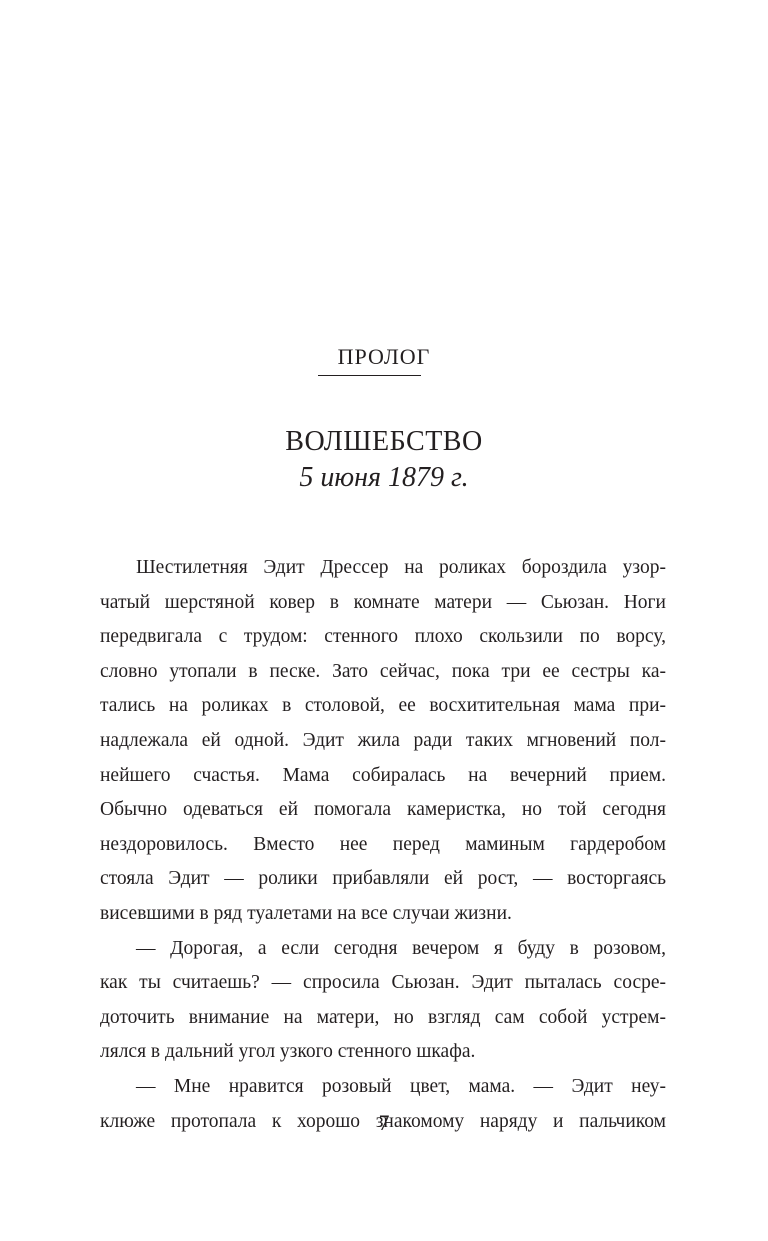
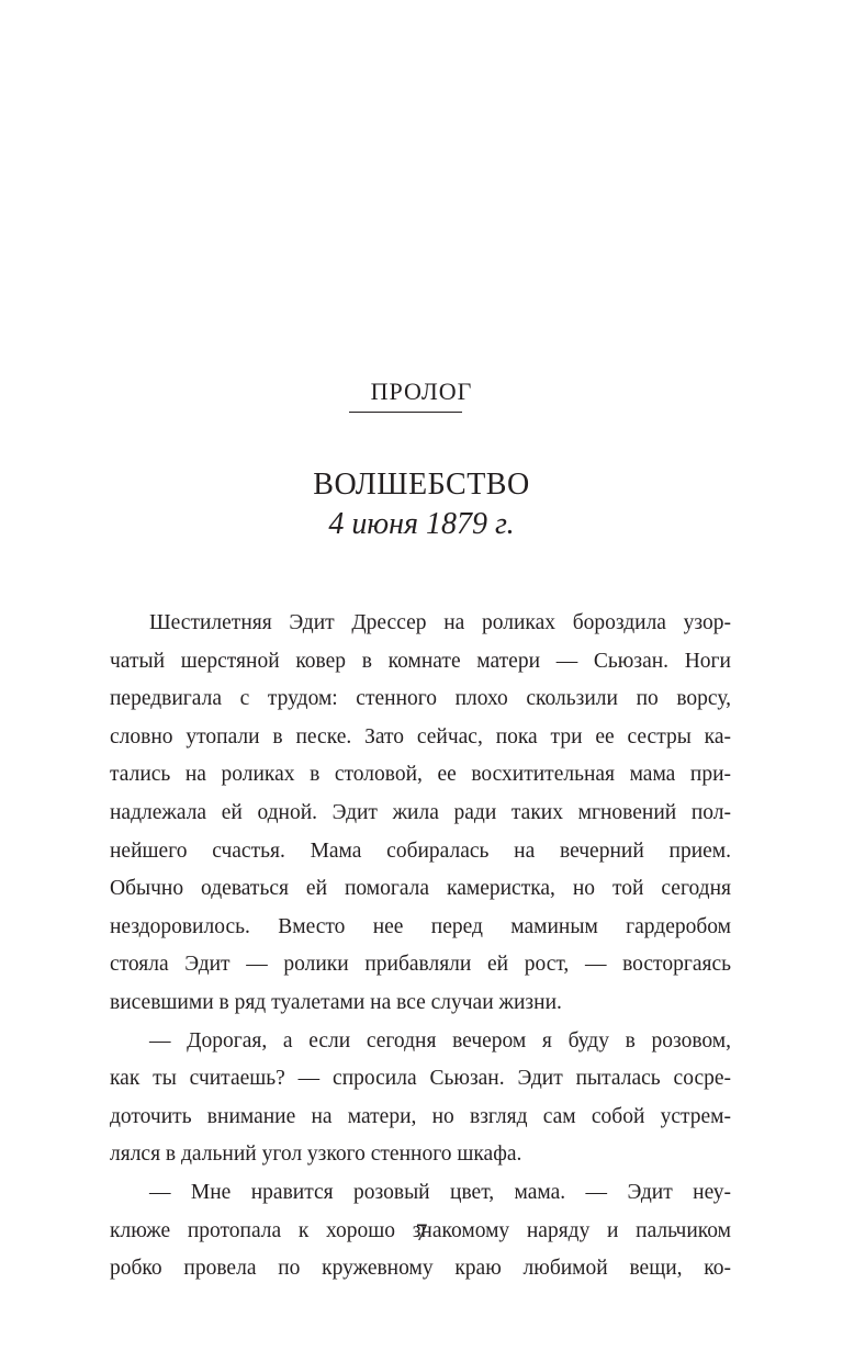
  ПРОЛОГ
  ВОЛШЕБСТВО
- 5 июня 1879 г.
+ 4 июня 1879 г.
  Шестилетняя Эдит Дрессер на роликах бороздила узор-
  чатый шерстяной ковер в комнате матери — Сьюзан. Ноги
  передвигала с трудом: стенного плохо скользили по ворсу,
  словно утопали в песке. Зато сейчас, пока три ее сестры ка-
  тались на роликах в столовой, ее восхитительная мама при-
  надлежала ей одной. Эдит жила ради таких мгновений пол-
  нейшего счастья. Мама собиралась на вечерний прием.
  Обычно одеваться ей помогала камеристка, но той сегодня
  нездоровилось. Вместо нее перед маминым гардеробом
  стояла Эдит — ролики прибавляли ей рост, — восторгаясь
  висевшими в ряд туалетами на все случаи жизни.
  — Дорогая, а если сегодня вечером я буду в розовом,
  как ты считаешь? — спросила Сьюзан. Эдит пыталась сосре-
  доточить внимание на матери, но взгляд сам собой устрем-
  лялся в дальний угол узкого стенного шкафа.
  — Мне нравится розовый цвет, мама. — Эдит неу-
  клюже протопала к хорошо знакомому наряду и пальчиком
+ робко провела по кружевному краю любимой вещи, ко-
  7
